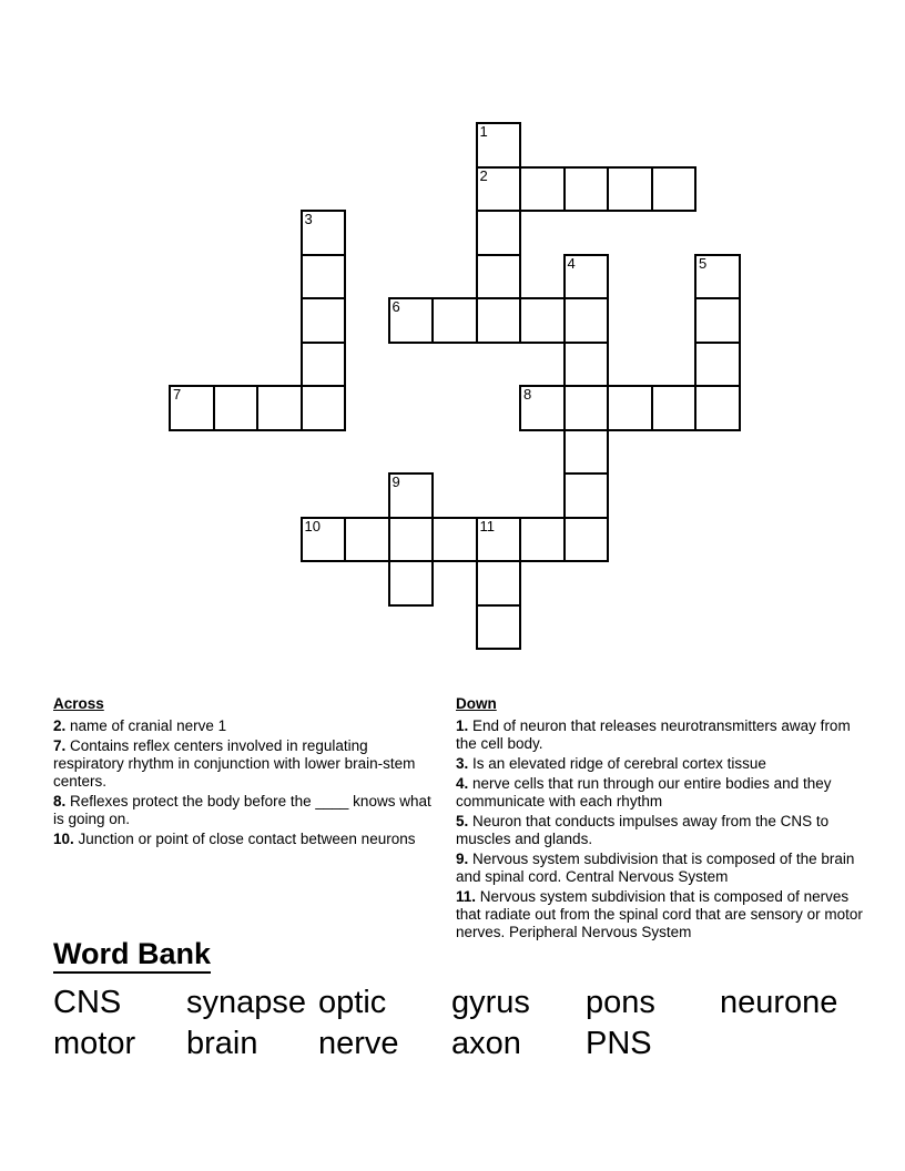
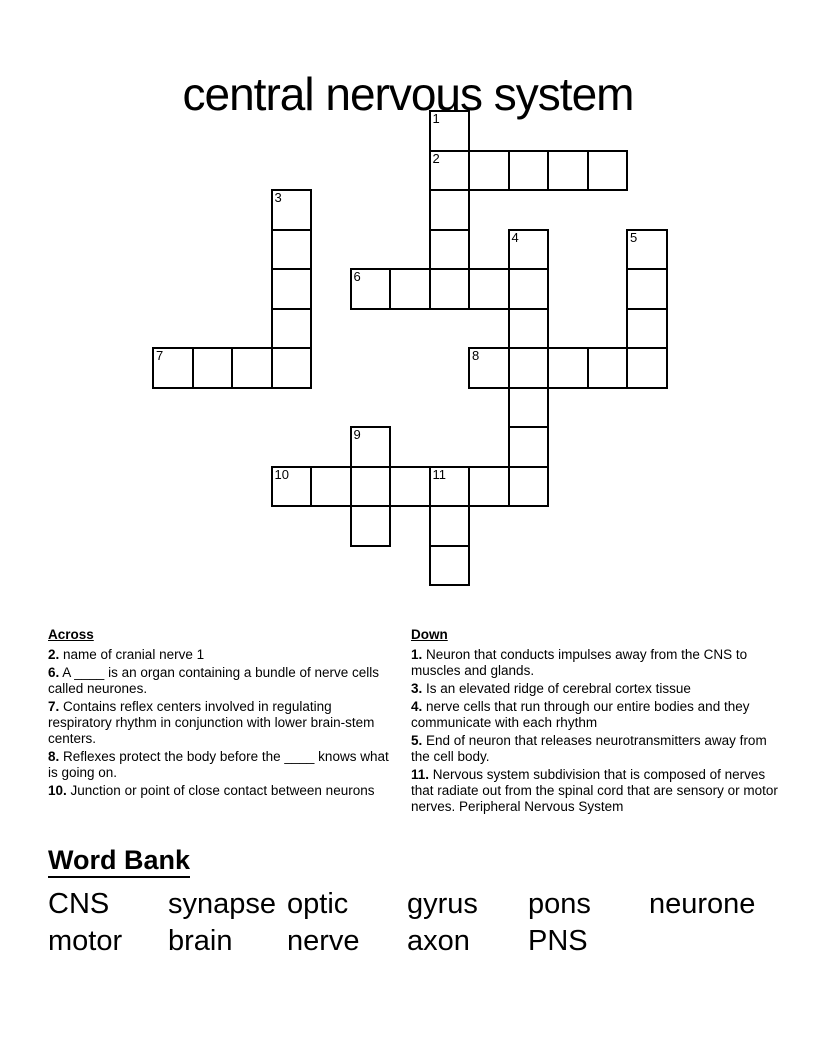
+ central nervous system
  1
  2
  3
  4
  5
  6
  7
  8
  9
  10
  11
  Across
  2. name of cranial nerve 1
+ 6. A ____ is an organ containing a bundle of nerve cells called neurones.
  7. Contains reflex centers involved in regulating respiratory rhythm in conjunction with lower brain-stem centers.
  8. Reflexes protect the body before the ____ knows what is going on.
  10. Junction or point of close contact between neurons
  Down
- 1. End of neuron that releases neurotransmitters away from the cell body.
+ 1. Neuron that conducts impulses away from the CNS to muscles and glands.
  3. Is an elevated ridge of cerebral cortex tissue
  4. nerve cells that run through our entire bodies and they communicate with each rhythm
- 5. Neuron that conducts impulses away from the CNS to muscles and glands.
+ 5. End of neuron that releases neurotransmitters away from the cell body.
- 9. Nervous system subdivision that is composed of the brain and spinal cord. Central Nervous System
  11. Nervous system subdivision that is composed of nerves that radiate out from the spinal cord that are sensory or motor nerves. Peripheral Nervous System
  Word Bank
  CNS synapse optic gyrus pons neurone
  motor brain nerve axon PNS
